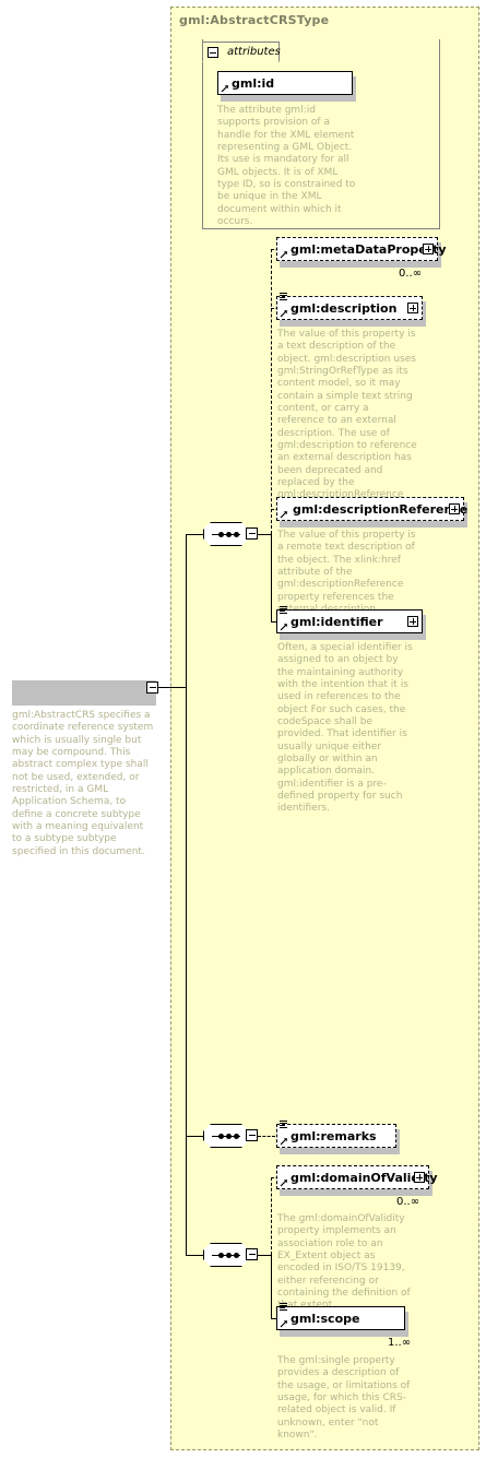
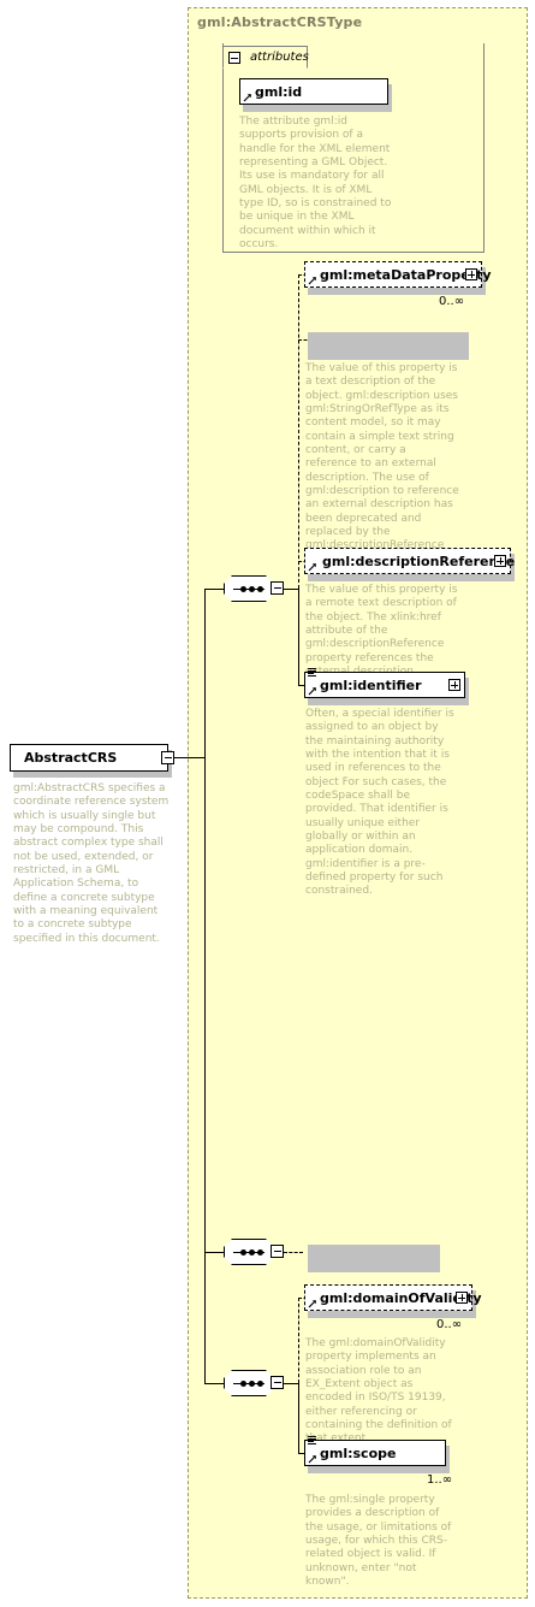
  gml:AbstractCRSType
  attributes
  gml:id
  The attribute gml:id supports provision of a handle for the XML element representing a GML Object. Its use is mandatory for all GML objects. It is of XML type ID, so is constrained to be unique in the XML document within which it occurs.
  gml:metaDataPropty
  0..∞
- gml:description
  The value of this property is a text description of the object. gml:description uses gml:StringOrRefType as its content model, so it may contain a simple text string content, or carry a reference to an external description. The use of gml:description to reference an external description has been deprecated and replaced by the gml:descriptionReference
  gml:descriptionReferee
  The value of this property is a remote text description of the object. The xlink:href attribute of the gml:descriptionReference property references the
  gml:identifier
- Often, a special identifier is assigned to an object by the maintaining authority with the intention that it is used in references to the object For such cases, the codeSpace shall be provided. That identifier is usually unique either globally or within an application domain. gml:identifier is a pre-defined property for such identifiers.
+ Often, a special identifier is assigned to an object by the maintaining authority with the intention that it is used in references to the object For such cases, the codeSpace shall be provided. That identifier is usually unique either globally or within an application domain. gml:identifier is a pre-defined property for such constrained.
+ AbstractCRS
- gml:AbstractCRS specifies a coordinate reference system which is usually single but may be compound. This abstract complex type shall not be used, extended, or restricted, in a GML Application Schema, to define a concrete subtype with a meaning equivalent to a subtype subtype specified in this document.
+ gml:AbstractCRS specifies a coordinate reference system which is usually single but may be compound. This abstract complex type shall not be used, extended, or restricted, in a GML Application Schema, to define a concrete subtype with a meaning equivalent to a concrete subtype specified in this document.
- gml:remarks
  gml:domainOfVality
  0..∞
  The gml:domainOfValidity property implements an association role to an EX_Extent object as encoded in ISO/TS 19139, either referencing or containing the definition of
  gml:scope
  1..∞
  The gml:single property provides a description of the usage, or limitations of usage, for which this CRS-related object is valid. If unknown, enter "not known".
